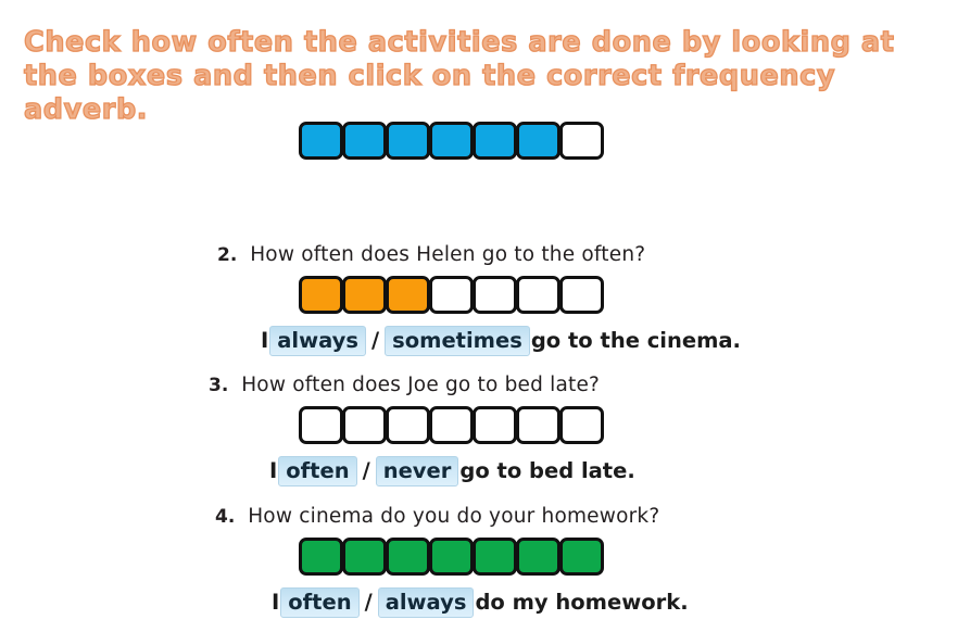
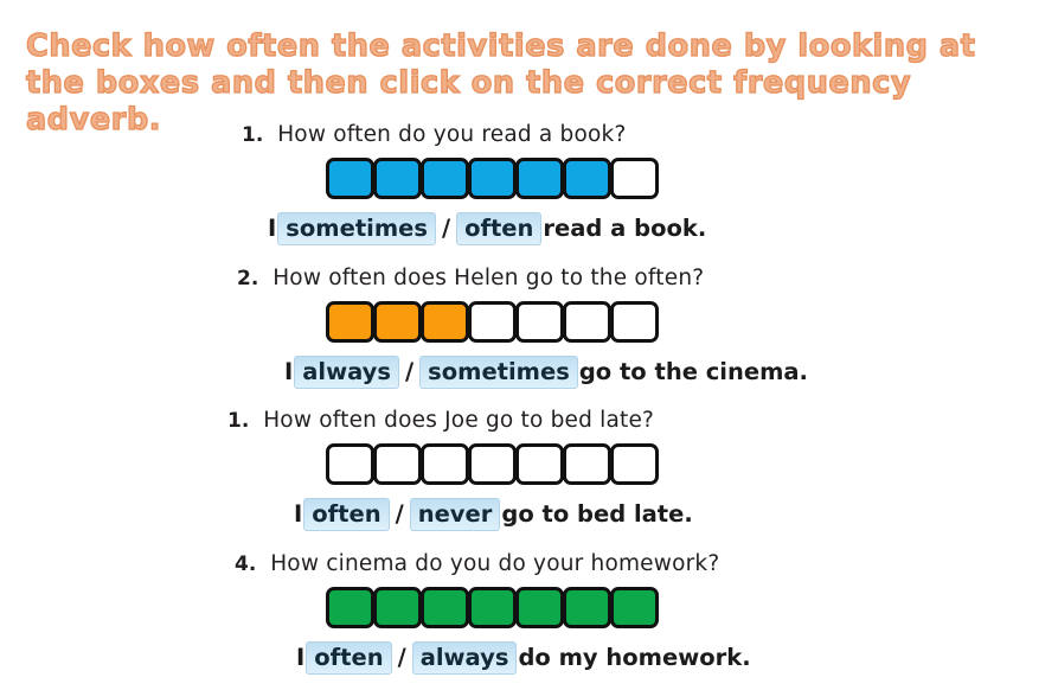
  Check how often the activities are done by looking at the boxes and then click on the correct frequency adverb.
+ 1. How often do you read a book?
+ I sometimes / often read a book.
  2. How often does Helen go to the often?
  I always / sometimes go to the cinema.
- 3. How often does Joe go to bed late?
+ 1. How often does Joe go to bed late?
  I often / never go to bed late.
  4. How cinema do you do your homework?
  I often / always do my homework.
